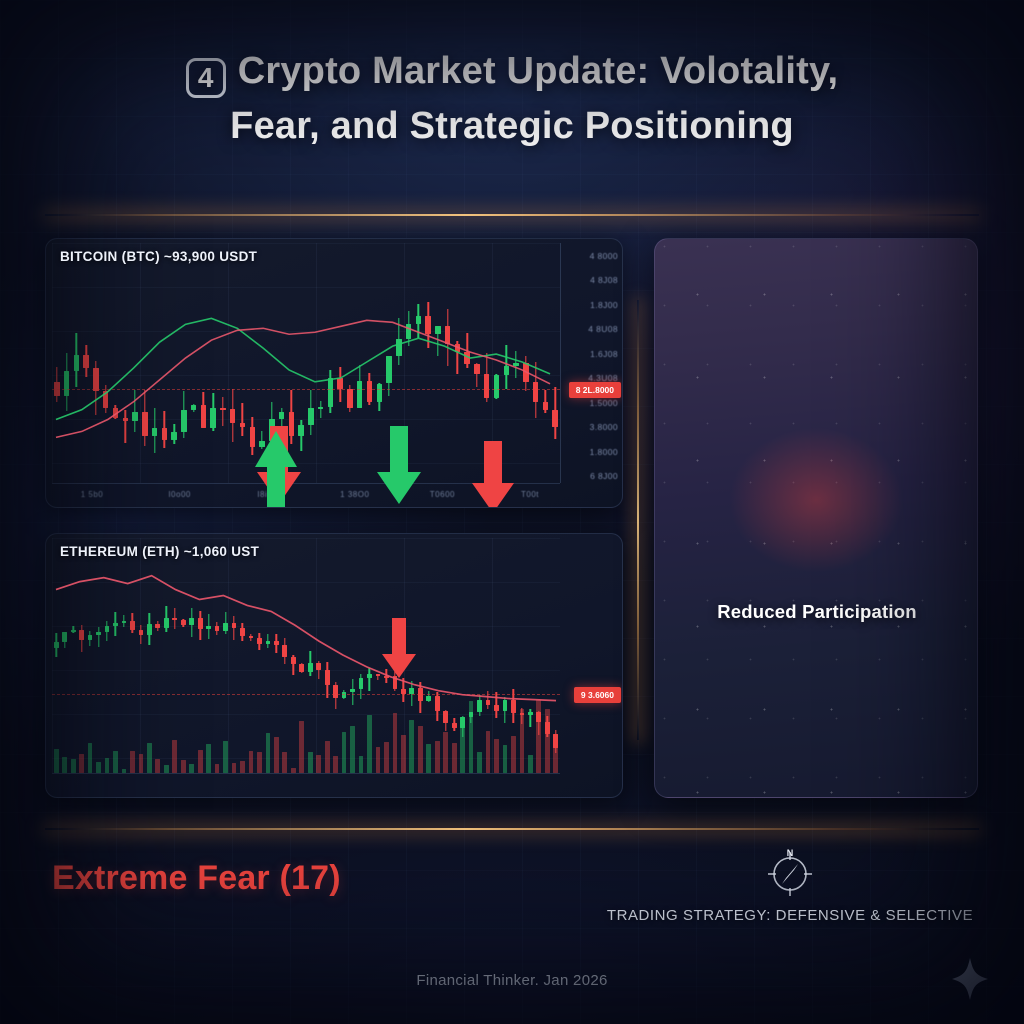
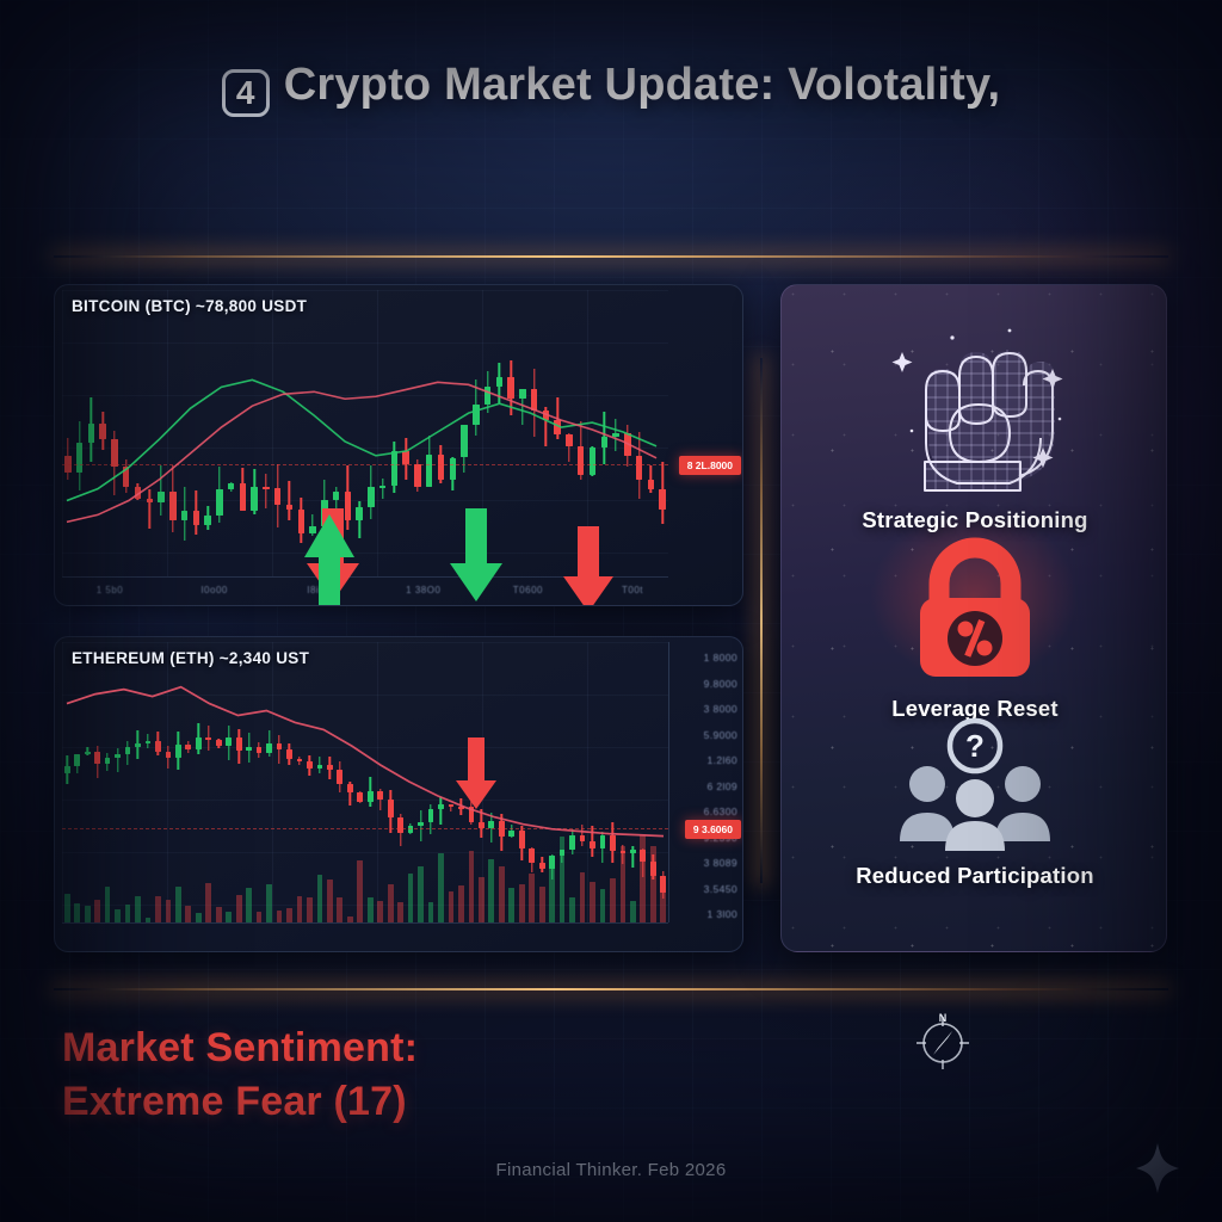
  4 Crypto Market Update: Volotality,
- Fear, and Strategic Positioning
- BITCOIN (BTC) ~93,900 USDT
+ BITCOIN (BTC) ~78,800 USDT
- 4 8000
- 4 8J08
- 1.8J00
- 4 8U08
- 1.6J08
- 4.3U08
- 1.5000
- 3.8000
- 1.8000
- 6 8J00
  1 5b0
  I0o00
  1 38O0
  T0600
  T00t
  8 2L.8000
- ETHEREUM (ETH) ~1,060 UST
+ ETHEREUM (ETH) ~2,340 UST
+ 1 8000
+ 9.8000
+ 3 8000
+ 5.9000
+ 1.2l60
+ 6 2l09
+ 6.6300
+ 3 8089
+ 3.5450
+ 1 3l00
  9 3.6060
+ Strategic Positioning
+ Leverage Reset
+ ?
  Reduced Participation
+ Market Sentiment:
  Extreme Fear (17)
  N
- TRADING STRATEGY: DEFENSIVE & SELECTIVE
- Financial Thinker. Jan 2026
+ Financial Thinker. Feb 2026
